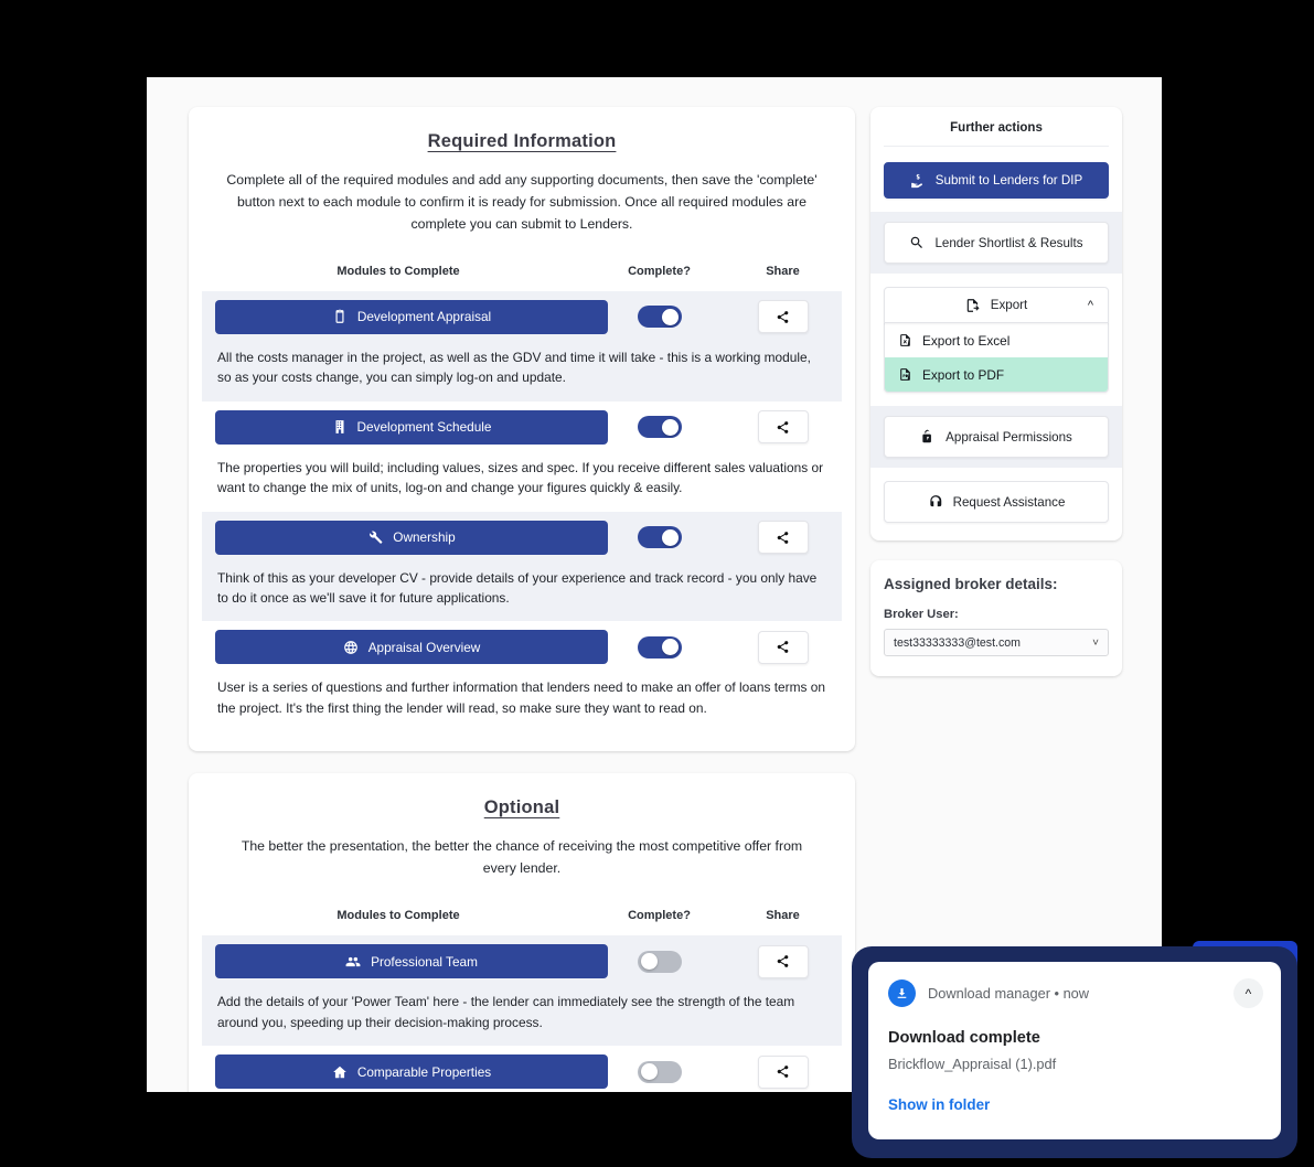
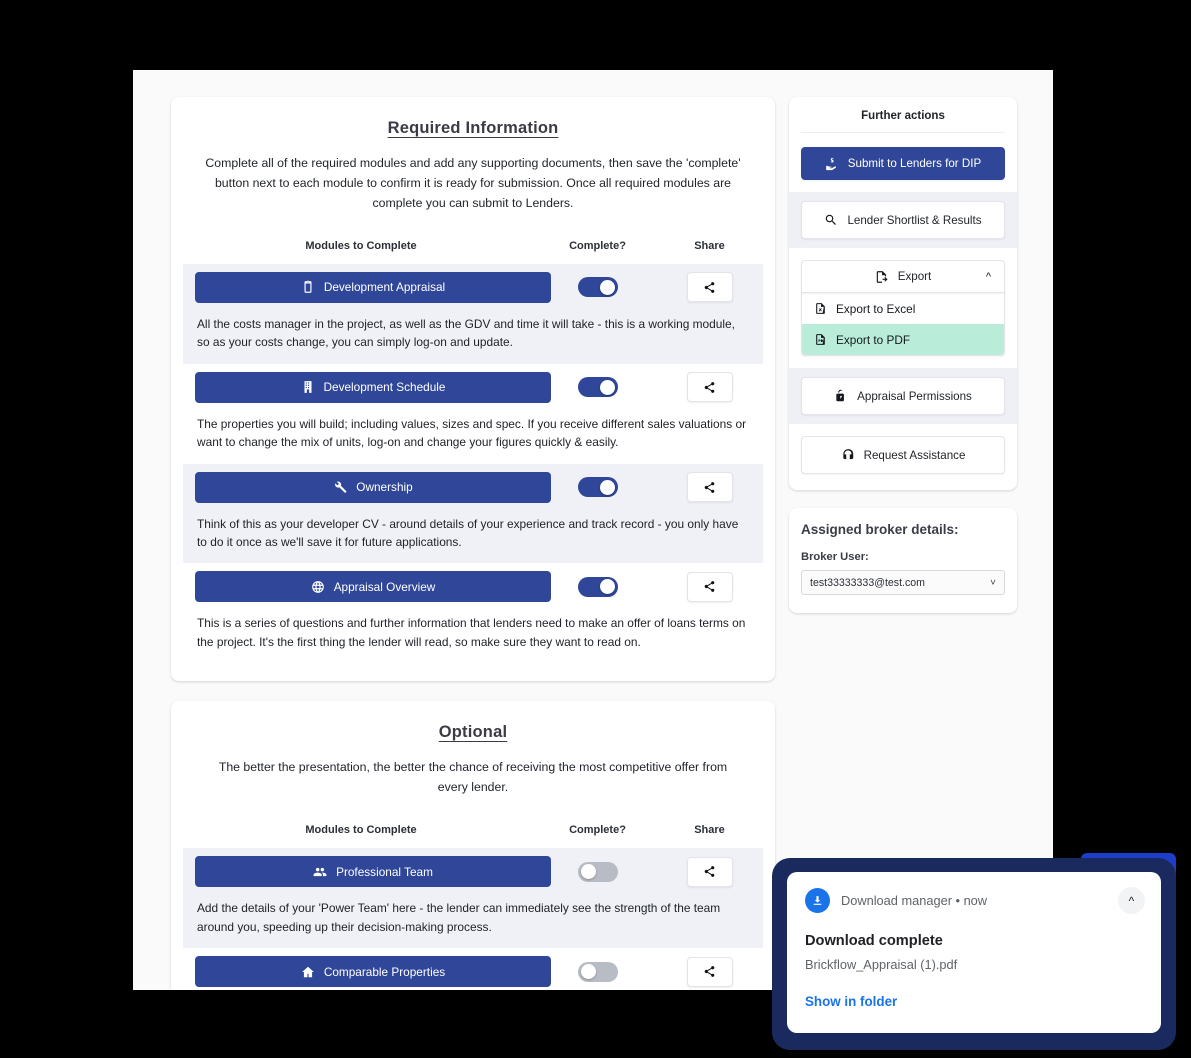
  Required Information
  Complete all of the required modules and add any supporting documents, then save the 'complete' button next to each module to confirm it is ready for submission. Once all required modules are complete you can submit to Lenders.
  Modules to Complete
  Complete?
  Share
  Development Appraisal
  All the costs manager in the project, as well as the GDV and time it will take - this is a working module, so as your costs change, you can simply log-on and update.
  Development Schedule
  The properties you will build; including values, sizes and spec. If you receive different sales valuations or want to change the mix of units, log-on and change your figures quickly & easily.
  Ownership
- Think of this as your developer CV - provide details of your experience and track record - you only have to do it once as we'll save it for future applications.
+ Think of this as your developer CV - around details of your experience and track record - you only have to do it once as we'll save it for future applications.
  Appraisal Overview
- User is a series of questions and further information that lenders need to make an offer of loans terms on the project. It's the first thing the lender will read, so make sure they want to read on.
+ This is a series of questions and further information that lenders need to make an offer of loans terms on the project. It's the first thing the lender will read, so make sure they want to read on.
  Optional
  The better the presentation, the better the chance of receiving the most competitive offer from every lender.
  Modules to Complete
  Complete?
  Share
  Professional Team
  Add the details of your 'Power Team' here - the lender can immediately see the strength of the team around you, speeding up their decision-making process.
  Comparable Properties
  Further actions
  Submit to Lenders for DIP
  Lender Shortlist & Results
  Export
  ^
  Export to Excel
  Export to PDF
  Appraisal Permissions
  Request Assistance
  Assigned broker details:
  Broker User:
  test33333333@test.com
  ˅
  Download manager • now
  ^
  Download complete
  Brickflow_Appraisal (1).pdf
  Show in folder
